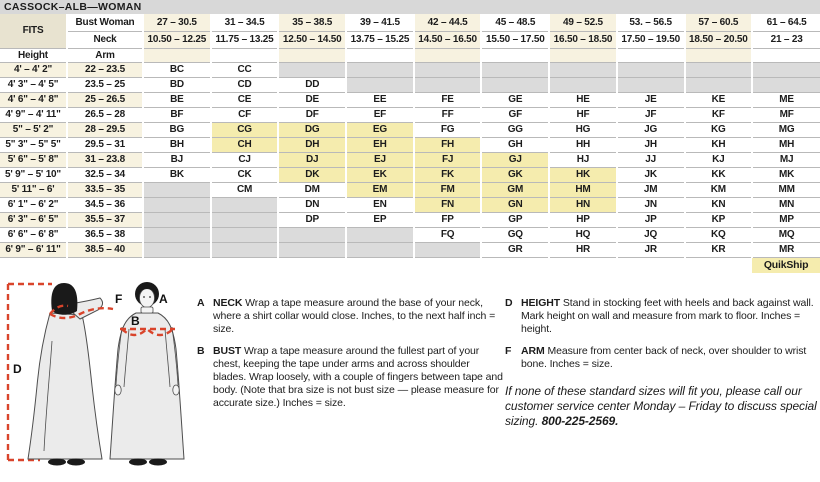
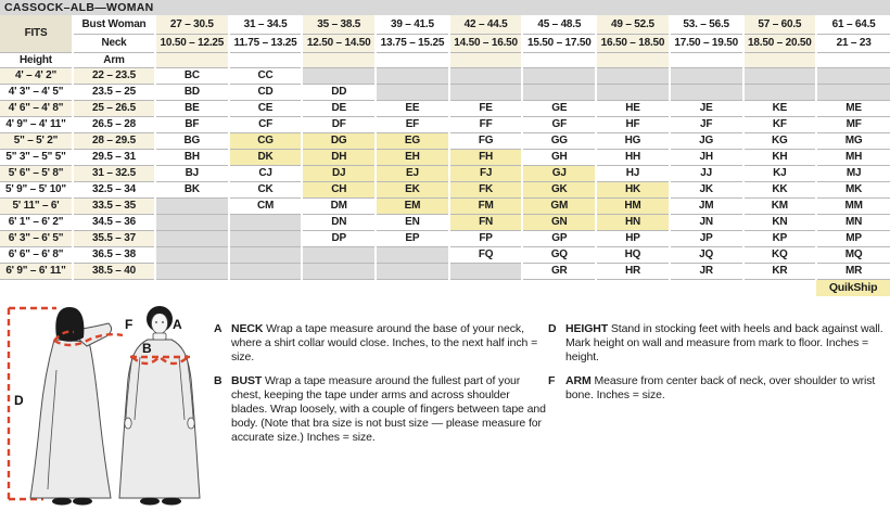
  CASSOCK–ALB—WOMAN
  FITS	Bust Woman	27 – 30.5	31 – 34.5	35 – 38.5	39 – 41.5	42 – 44.5	45 – 48.5	49 – 52.5	53. – 56.5	57 – 60.5	61 – 64.5
  Neck	10.50 – 12.25	11.75 – 13.25	12.50 – 14.50	13.75 – 15.25	14.50 – 16.50	15.50 – 17.50	16.50 – 18.50	17.50 – 19.50	18.50 – 20.50	21 – 23
  Height	Arm
  4' – 4' 2"	22 – 23.5	BC	CC
  4' 3" – 4' 5"	23.5 – 25	BD	CD	DD
  4' 6" – 4' 8"	25 – 26.5	BE	CE	DE	EE	FE	GE	HE	JE	KE	ME
  4' 9" – 4' 11"	26.5 – 28	BF	CF	DF	EF	FF	GF	HF	JF	KF	MF
  5" – 5' 2"	28 – 29.5	BG	CG	DG	EG	FG	GG	HG	JG	KG	MG
- 5" 3" – 5" 5"	29.5 – 31	BH	CH	DH	EH	FH	GH	HH	JH	KH	MH
+ 5" 3" – 5" 5"	29.5 – 31	BH	DK	DH	EH	FH	GH	HH	JH	KH	MH
- 5' 6" – 5' 8"	31 – 23.8	BJ	CJ	DJ	EJ	FJ	GJ	HJ	JJ	KJ	MJ
+ 5' 6" – 5' 8"	31 – 32.5	BJ	CJ	DJ	EJ	FJ	GJ	HJ	JJ	KJ	MJ
- 5' 9" – 5' 10"	32.5 – 34	BK	CK	DK	EK	FK	GK	HK	JK	KK	MK
+ 5' 9" – 5' 10"	32.5 – 34	BK	CK	CH	EK	FK	GK	HK	JK	KK	MK
  5' 11" – 6'	33.5 – 35		CM	DM	EM	FM	GM	HM	JM	KM	MM
  6' 1" – 6' 2"	34.5 – 36			DN	EN	FN	GN	HN	JN	KN	MN
  6' 3" – 6' 5"	35.5 – 37			DP	EP	FP	GP	HP	JP	KP	MP
  6' 6" – 6' 8"	36.5 – 38					FQ	GQ	HQ	JQ	KQ	MQ
  6' 9" – 6' 11"	38.5 – 40						GR	HR	JR	KR	MR
  											QuikShip
  D
  F
  A
  B
  A
  NECK Wrap a tape measure around the base of your neck, where a shirt collar would close. Inches, to the next half inch = size.
  B
  BUST Wrap a tape measure around the fullest part of your chest, keeping the tape under arms and across shoulder blades. Wrap loosely, with a couple of fingers between tape and body. (Note that bra size is not bust size — please measure for accurate size.) Inches = size.
  D
  HEIGHT Stand in stocking feet with heels and back against wall. Mark height on wall and measure from mark to floor. Inches = height.
  F
  ARM Measure from center back of neck, over shoulder to wrist bone. Inches = size.
- If none of these standard sizes will fit you, please call our customer service center Monday – Friday to discuss special sizing. 800-225-2569.
